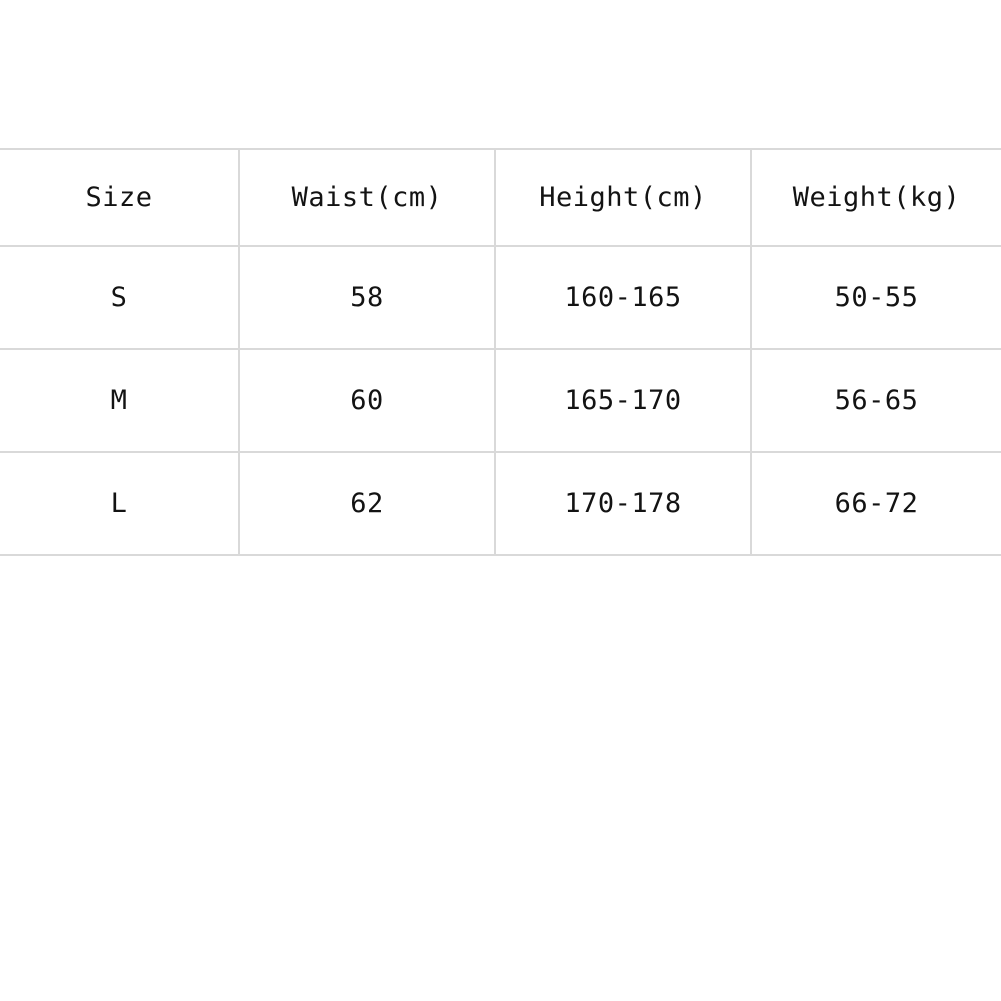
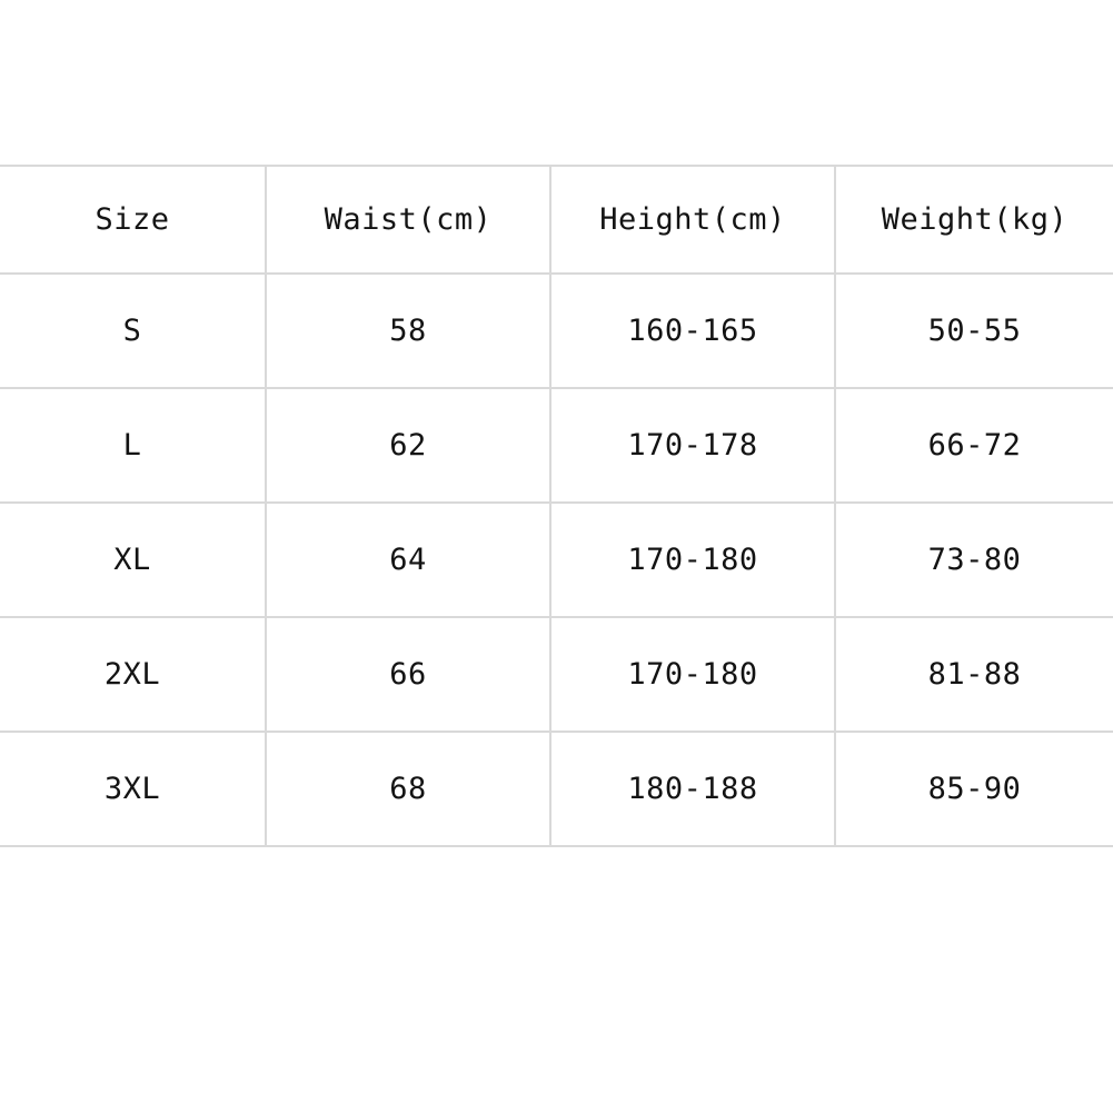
  Size	Waist(cm)	Height(cm)	Weight(kg)
  S	58	160-165	50-55
- M	60	165-170	56-65
  L	62	170-178	66-72
+ XL	64	170-180	73-80
+ 2XL	66	170-180	81-88
+ 3XL	68	180-188	85-90
